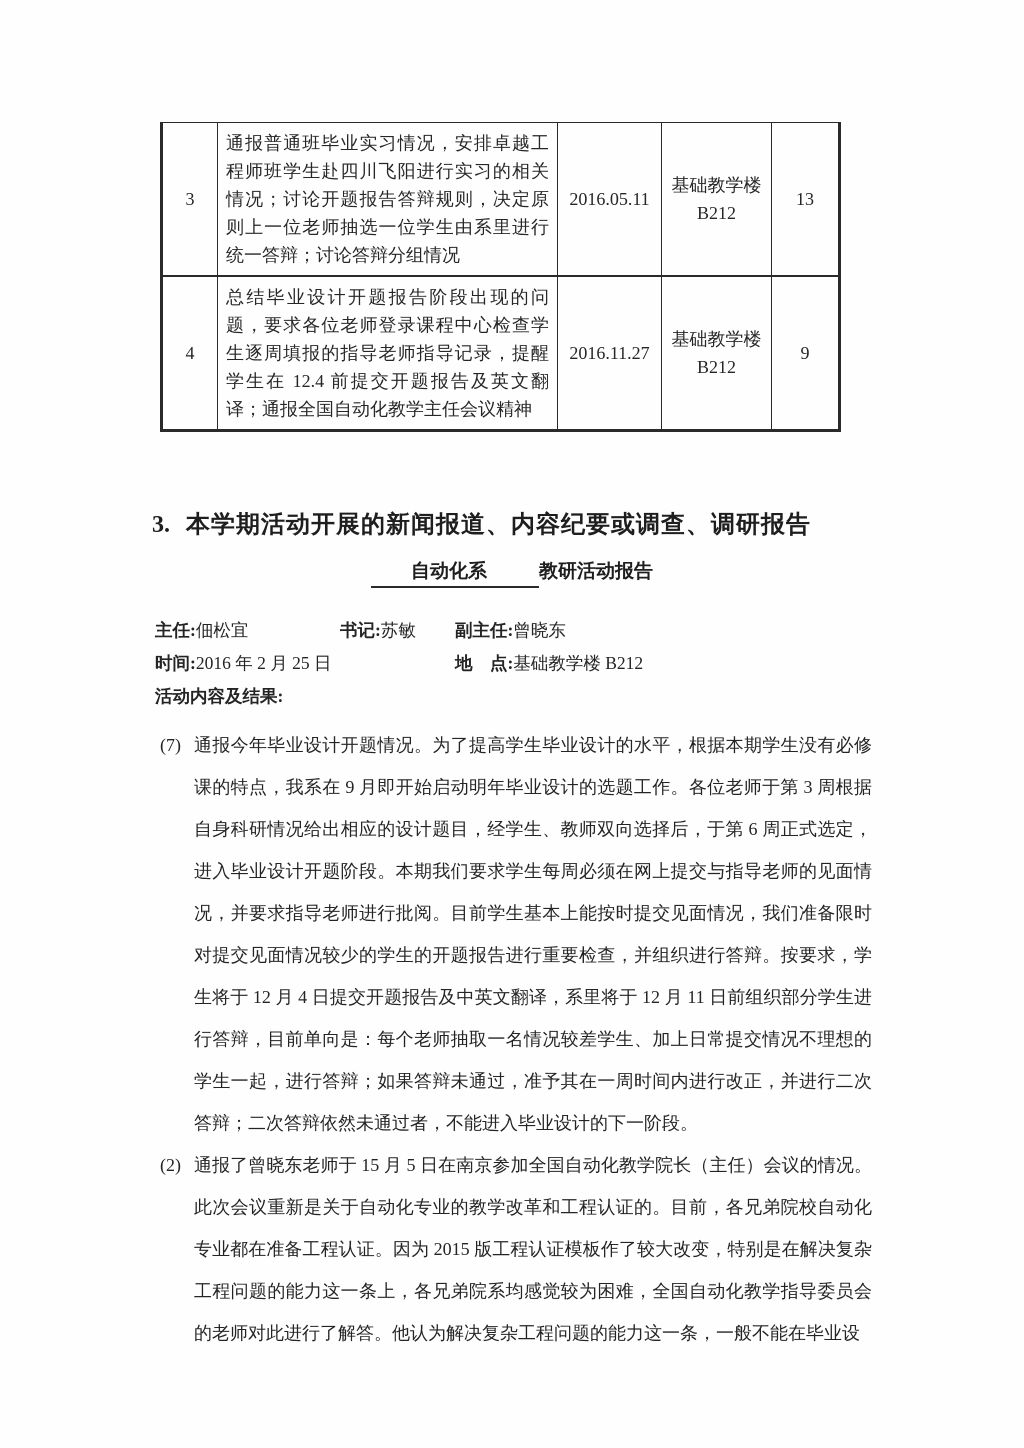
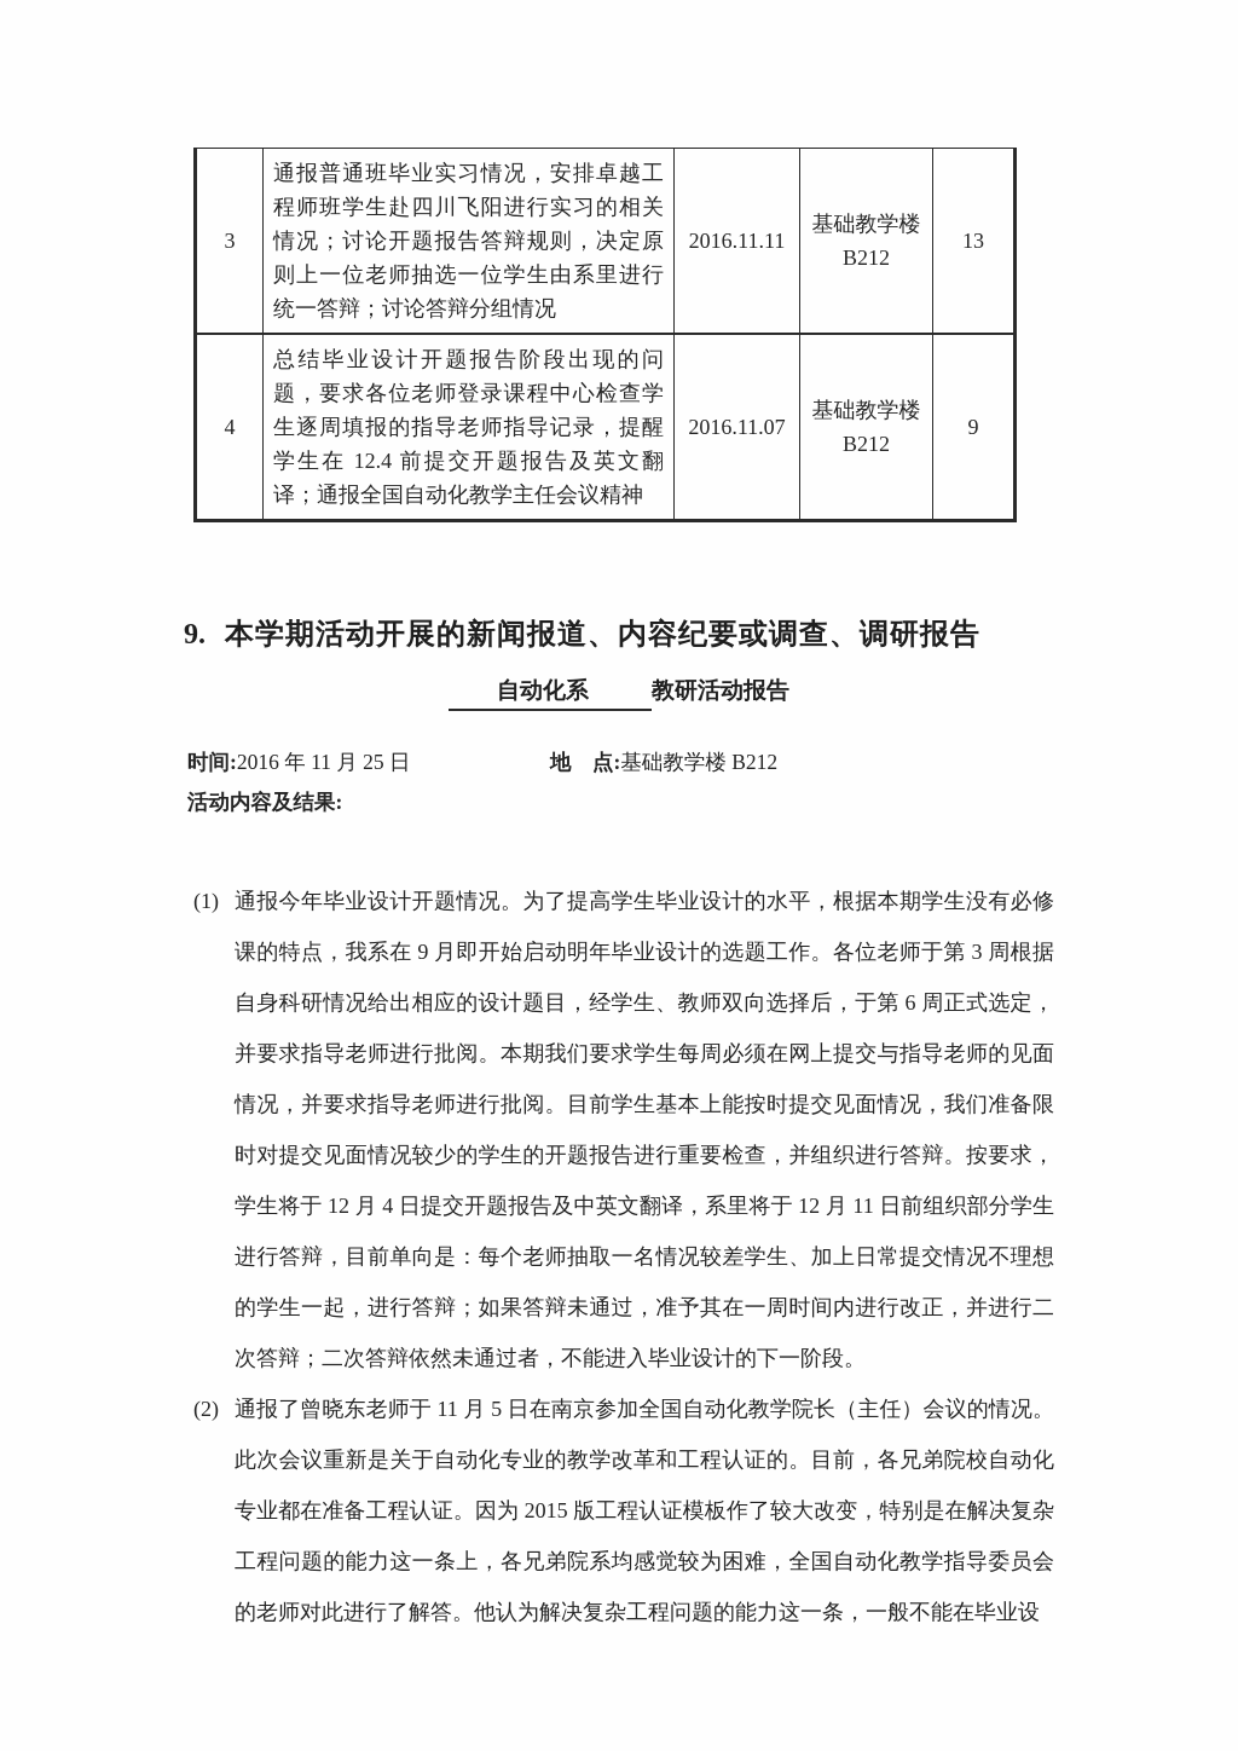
- 3	通报普通班毕业实习情况，安排卓越工程师班学生赴四川飞阳进行实习的相关情况；讨论开题报告答辩规则，决定原则上一位老师抽选一位学生由系里进行统一答辩；讨论答辩分组情况	2016.05.11	基础教学楼 B212	13
+ 3	通报普通班毕业实习情况，安排卓越工程师班学生赴四川飞阳进行实习的相关情况；讨论开题报告答辩规则，决定原则上一位老师抽选一位学生由系里进行统一答辩；讨论答辩分组情况	2016.11.11	基础教学楼 B212	13
- 4	总结毕业设计开题报告阶段出现的问题，要求各位老师登录课程中心检查学生逐周填报的指导老师指导记录，提醒学生在 12.4 前提交开题报告及英文翻译；通报全国自动化教学主任会议精神	2016.11.27	基础教学楼 B212	9
+ 4	总结毕业设计开题报告阶段出现的问题，要求各位老师登录课程中心检查学生逐周填报的指导老师指导记录，提醒学生在 12.4 前提交开题报告及英文翻译；通报全国自动化教学主任会议精神	2016.11.07	基础教学楼 B212	9
- 3. 本学期活动开展的新闻报道、内容纪要或调查、调研报告
+ 9. 本学期活动开展的新闻报道、内容纪要或调查、调研报告
  自动化系 教研活动报告
- 主任:佃松宜
- 书记:苏敏
- 副主任:曾晓东
- 时间:2016 年 2 月 25 日
+ 时间:2016 年 11 月 25 日
  地 点:基础教学楼 B212
  活动内容及结果:
- (7)
+ (1)
- 通报今年毕业设计开题情况。为了提高学生毕业设计的水平，根据本期学生没有必修课的特点，我系在 9 月即开始启动明年毕业设计的选题工作。各位老师于第 3 周根据自身科研情况给出相应的设计题目，经学生、教师双向选择后，于第 6 周正式选定，进入毕业设计开题阶段。本期我们要求学生每周必须在网上提交与指导老师的见面情况，并要求指导老师进行批阅。目前学生基本上能按时提交见面情况，我们准备限时对提交见面情况较少的学生的开题报告进行重要检查，并组织进行答辩。按要求，学生将于 12 月 4 日提交开题报告及中英文翻译，系里将于 12 月 11 日前组织部分学生进行答辩，目前单向是：每个老师抽取一名情况较差学生、加上日常提交情况不理想的学生一起，进行答辩；如果答辩未通过，准予其在一周时间内进行改正，并进行二次答辩；二次答辩依然未通过者，不能进入毕业设计的下一阶段。
+ 通报今年毕业设计开题情况。为了提高学生毕业设计的水平，根据本期学生没有必修课的特点，我系在 9 月即开始启动明年毕业设计的选题工作。各位老师于第 3 周根据自身科研情况给出相应的设计题目，经学生、教师双向选择后，于第 6 周正式选定，并要求指导老师进行批阅。本期我们要求学生每周必须在网上提交与指导老师的见面情况，并要求指导老师进行批阅。目前学生基本上能按时提交见面情况，我们准备限时对提交见面情况较少的学生的开题报告进行重要检查，并组织进行答辩。按要求，学生将于 12 月 4 日提交开题报告及中英文翻译，系里将于 12 月 11 日前组织部分学生进行答辩，目前单向是：每个老师抽取一名情况较差学生、加上日常提交情况不理想的学生一起，进行答辩；如果答辩未通过，准予其在一周时间内进行改正，并进行二次答辩；二次答辩依然未通过者，不能进入毕业设计的下一阶段。
  (2)
- 通报了曾晓东老师于 15 月 5 日在南京参加全国自动化教学院长（主任）会议的情况。此次会议重新是关于自动化专业的教学改革和工程认证的。目前，各兄弟院校自动化专业都在准备工程认证。因为 2015 版工程认证模板作了较大改变，特别是在解决复杂工程问题的能力这一条上，各兄弟院系均感觉较为困难，全国自动化教学指导委员会的老师对此进行了解答。他认为解决复杂工程问题的能力这一条，一般不能在毕业设
+ 通报了曾晓东老师于 11 月 5 日在南京参加全国自动化教学院长（主任）会议的情况。此次会议重新是关于自动化专业的教学改革和工程认证的。目前，各兄弟院校自动化专业都在准备工程认证。因为 2015 版工程认证模板作了较大改变，特别是在解决复杂工程问题的能力这一条上，各兄弟院系均感觉较为困难，全国自动化教学指导委员会的老师对此进行了解答。他认为解决复杂工程问题的能力这一条，一般不能在毕业设
